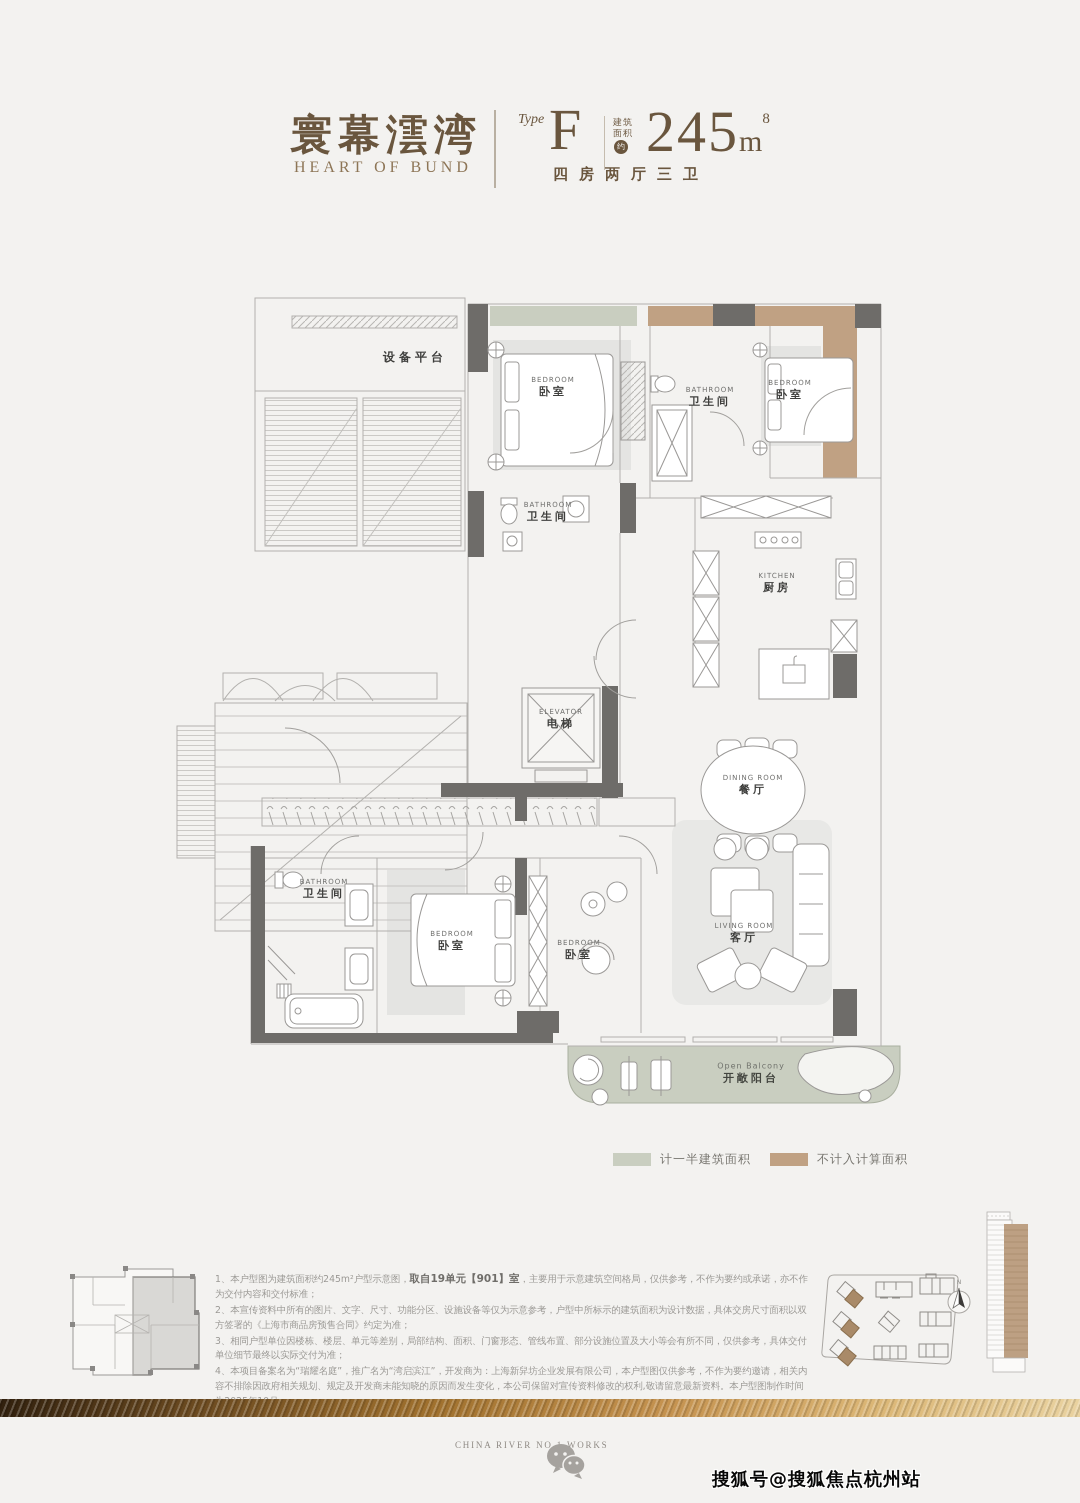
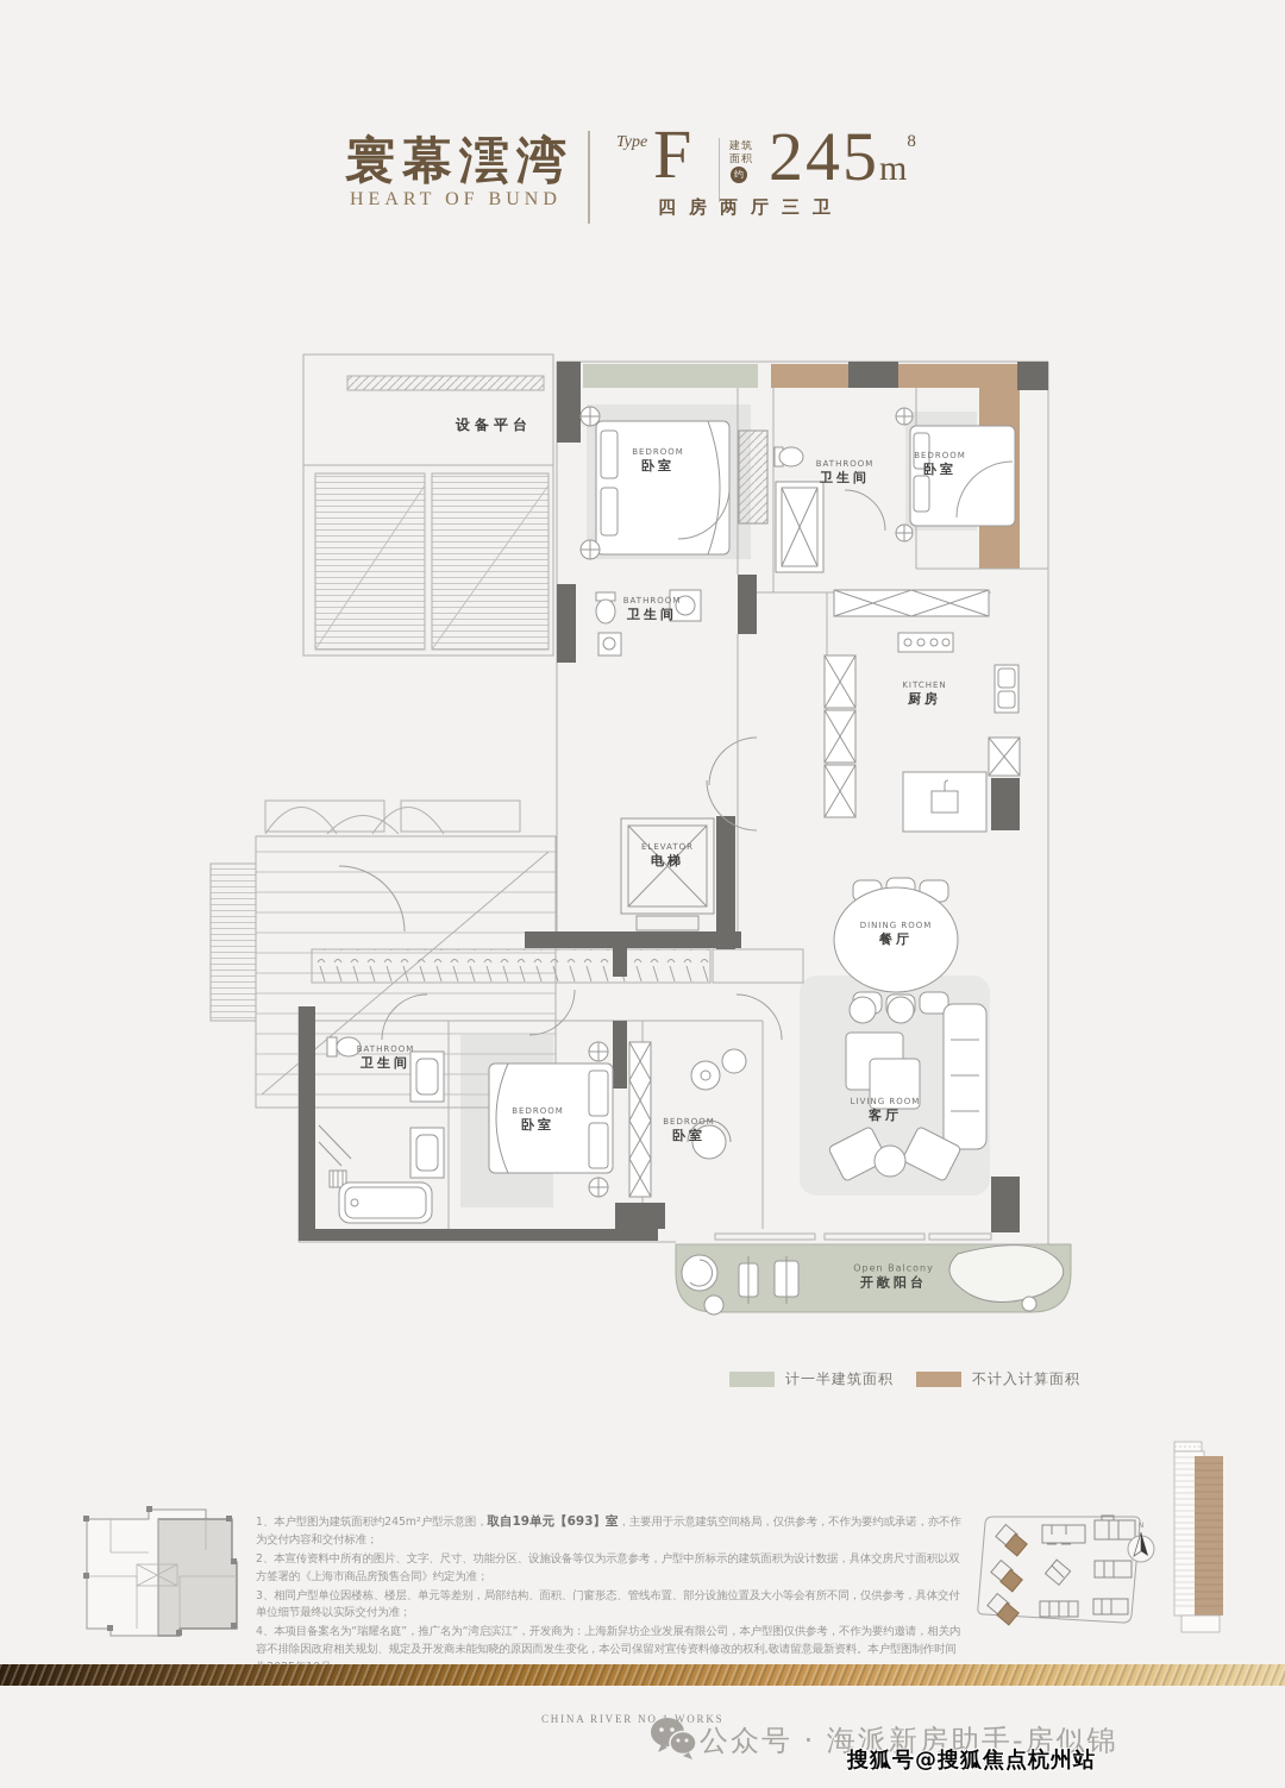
  寰幕澐湾
  HEART OF BUND
  Type
  F
  建筑
  面积
  约
  245m8
  四房两厅三卫
  设备平台
  BEDROOM
  卧室
  BATHROOM
  卫生间
  BEDROOM
  卧室
  BATHROOM
  卫生间
  KITCHEN
  厨房
  ELEVATOR
  电梯
  DINING ROOM
  餐厅
  LIVING ROOM
  客厅
  BATHROOM
  卫生间
  BEDROOM
  卧室
  BEDROOM
  卧室
  Open Balcony
  开敞阳台
  计一半建筑面积
  不计入计算面积
- 1、本户型图为建筑面积约245m²户型示意图，取自19单元【901】室，主要用于示意建筑空间格局，仅供参考，不作为要约或承诺，亦不作为交付内容和交付标准；
+ 1、本户型图为建筑面积约245m²户型示意图，取自19单元【693】室，主要用于示意建筑空间格局，仅供参考，不作为要约或承诺，亦不作为交付内容和交付标准；
  2、本宣传资料中所有的图片、文字、尺寸、功能分区、设施设备等仅为示意参考，户型中所标示的建筑面积为设计数据，具体交房尺寸面积以双方签署的《上海市商品房预售合同》约定为准；
  3、相同户型单位因楼栋、楼层、单元等差别，局部结构、面积、门窗形态、管线布置、部分设施位置及大小等会有所不同，仅供参考，具体交付单位细节最终以实际交付为准；
  4、本项目备案名为“瑞耀名庭”，推广名为“湾启滨江”，开发商为：上海新舁坊企业发展有限公司，本户型图仅供参考，不作为要约邀请，相关内容不排除因政府相关规划、规定及开发商未能知晓的原因而发生变化，本公司保留对宣传资料修改的权利,敬请留意最新资料。本户型图制作时间
  CHINA RIVER NO. WORKS
+ 公众号 · 海派新房助手-房似锦
  搜狐号@搜狐焦点杭州站
